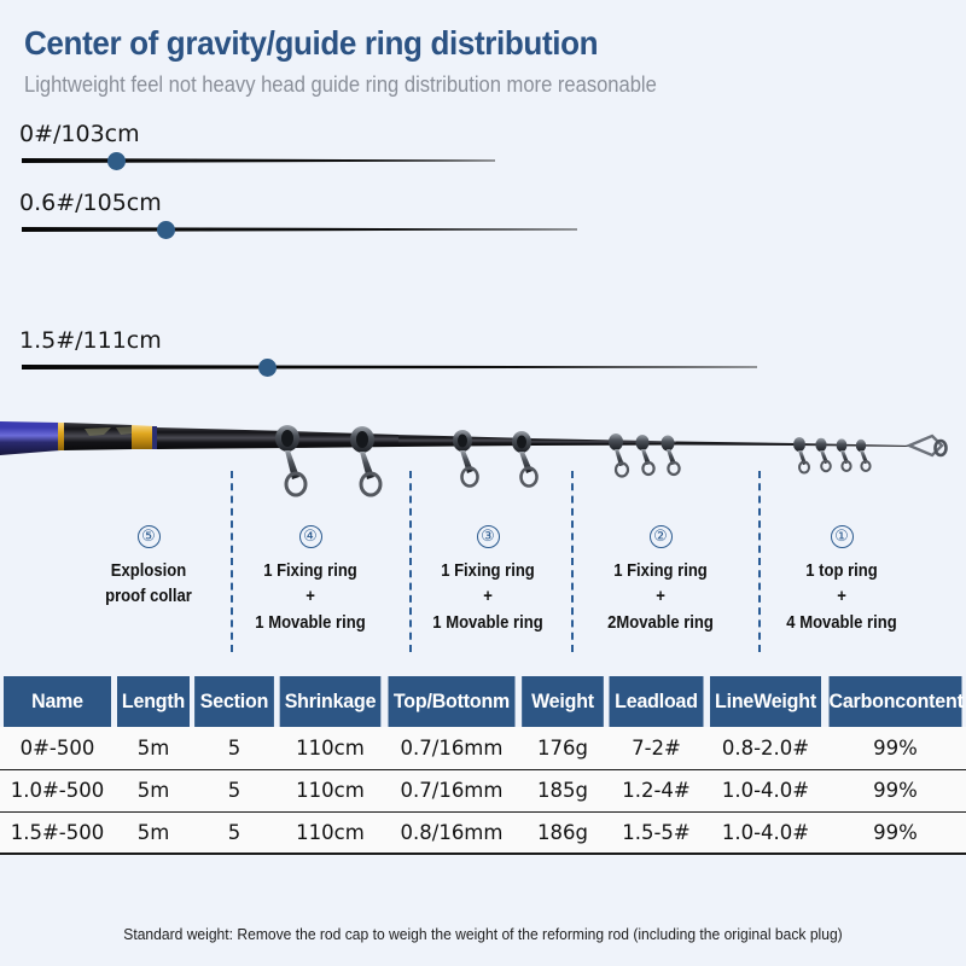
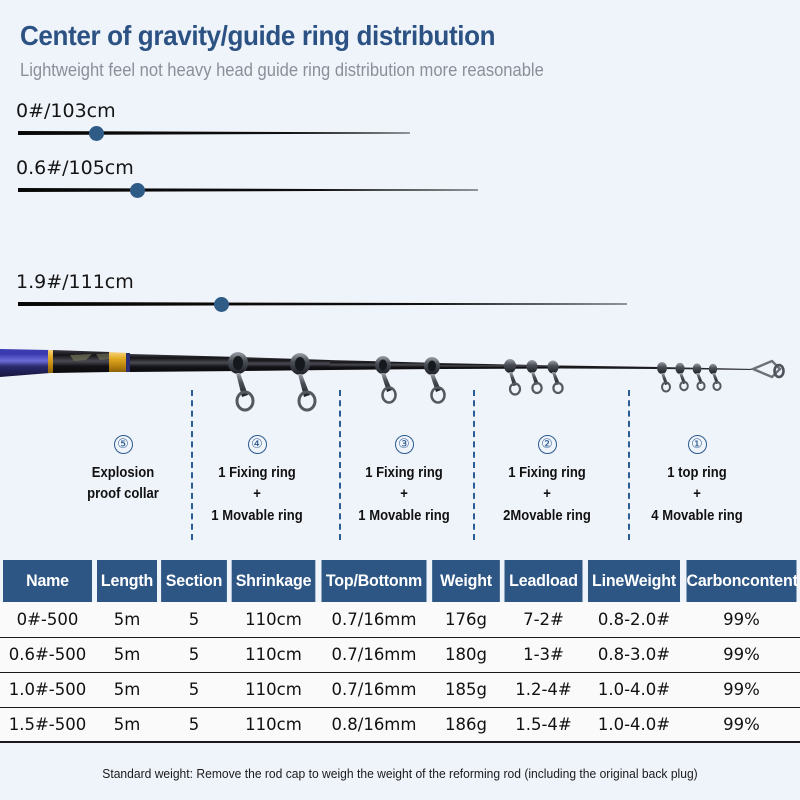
  Center of gravity/guide ring distribution
  Lightweight feel not heavy head guide ring distribution more reasonable
  0#/103cm
  0.6#/105cm
- 1.5#/111cm
+ 1.9#/111cm
  ⑤
  Explosion
  proof collar
  ④
  1 Fixing ring
  +
  1 Movable ring
  ③
  1 Fixing ring
  +
  1 Movable ring
  ②
  1 Fixing ring
  +
  2Movable ring
  ①
  1 top ring
  +
  4 Movable ring
  Name	Length	Section	Shrinkage	Top/Bottonm	Weight	Leadload	LineWeight	Carboncontent
  0#-500	5m	5	110cm	0.7/16mm	176g	7-2#	0.8-2.0#	99%
+ 0.6#-500	5m	5	110cm	0.7/16mm	180g	1-3#	0.8-3.0#	99%
  1.0#-500	5m	5	110cm	0.7/16mm	185g	1.2-4#	1.0-4.0#	99%
- 1.5#-500	5m	5	110cm	0.8/16mm	186g	1.5-5#	1.0-4.0#	99%
+ 1.5#-500	5m	5	110cm	0.8/16mm	186g	1.5-4#	1.0-4.0#	99%
  Standard weight: Remove the rod cap to weigh the weight of the reforming rod (including the original back plug)
